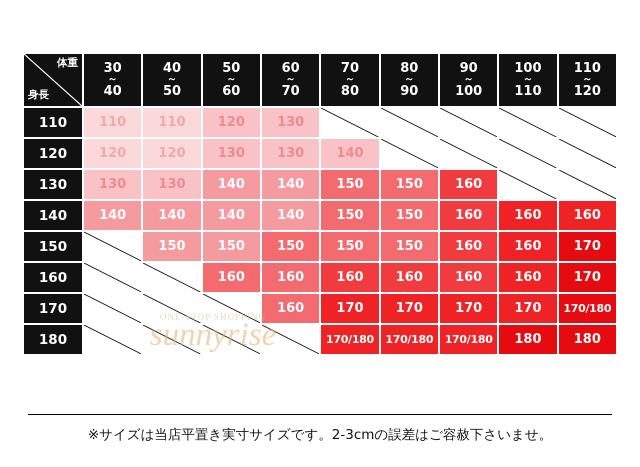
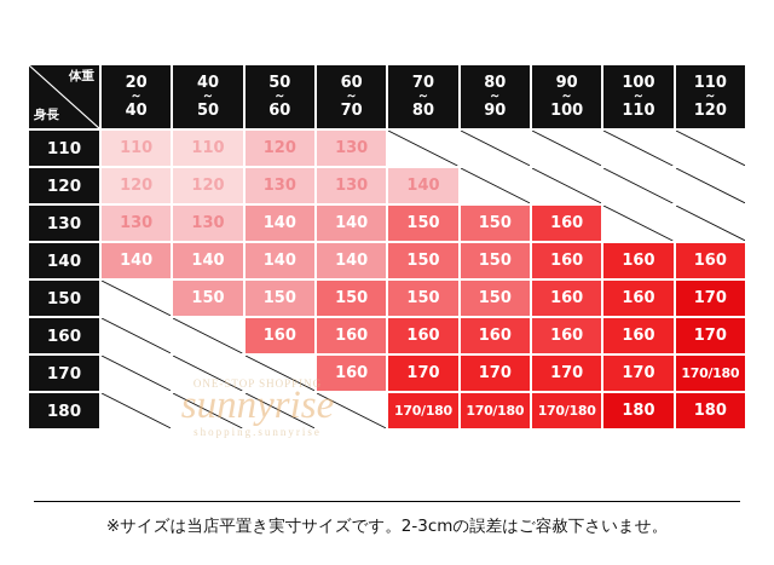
- 体重 身長	30 ～ 40	40 ～ 50	50 ～ 60	60 ～ 70	70 ～ 80	80 ～ 90	90 ～ 100	100 ～ 110	110 ～ 120
+ 体重 身長	20 ～ 40	40 ～ 50	50 ～ 60	60 ～ 70	70 ～ 80	80 ～ 90	90 ～ 100	100 ～ 110	110 ～ 120
  110	110	110	120	130
  120	120	120	130	130	140
  130	130	130	140	140	150	150	160
  140	140	140	140	140	150	150	160	160	160
  150		150	150	150	150	150	160	160	170
  160			160	160	160	160	160	160	170
  170				160	170	170	170	170	170/180
  180					170/180	170/180	170/180	180	180
  ONE-STOP SHOPPING
  sunnyrise
+ shopping.sunnyrise
  ※サイズは当店平置き実寸サイズです。2-3cmの誤差はご容赦下さいませ。
